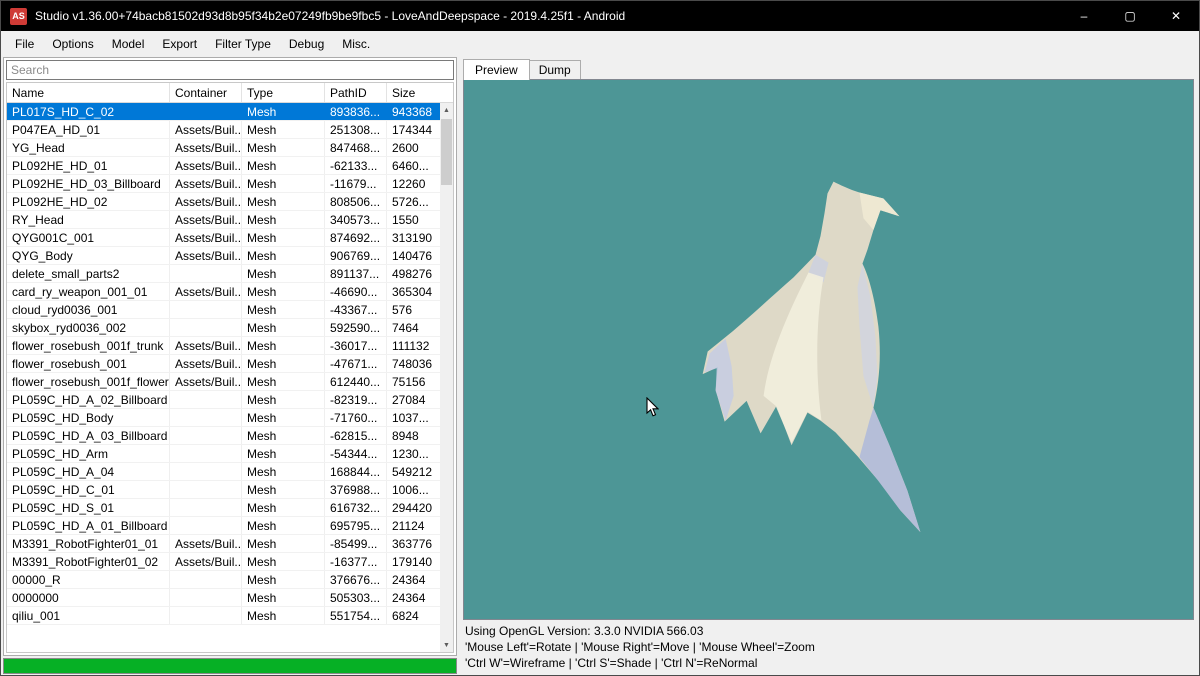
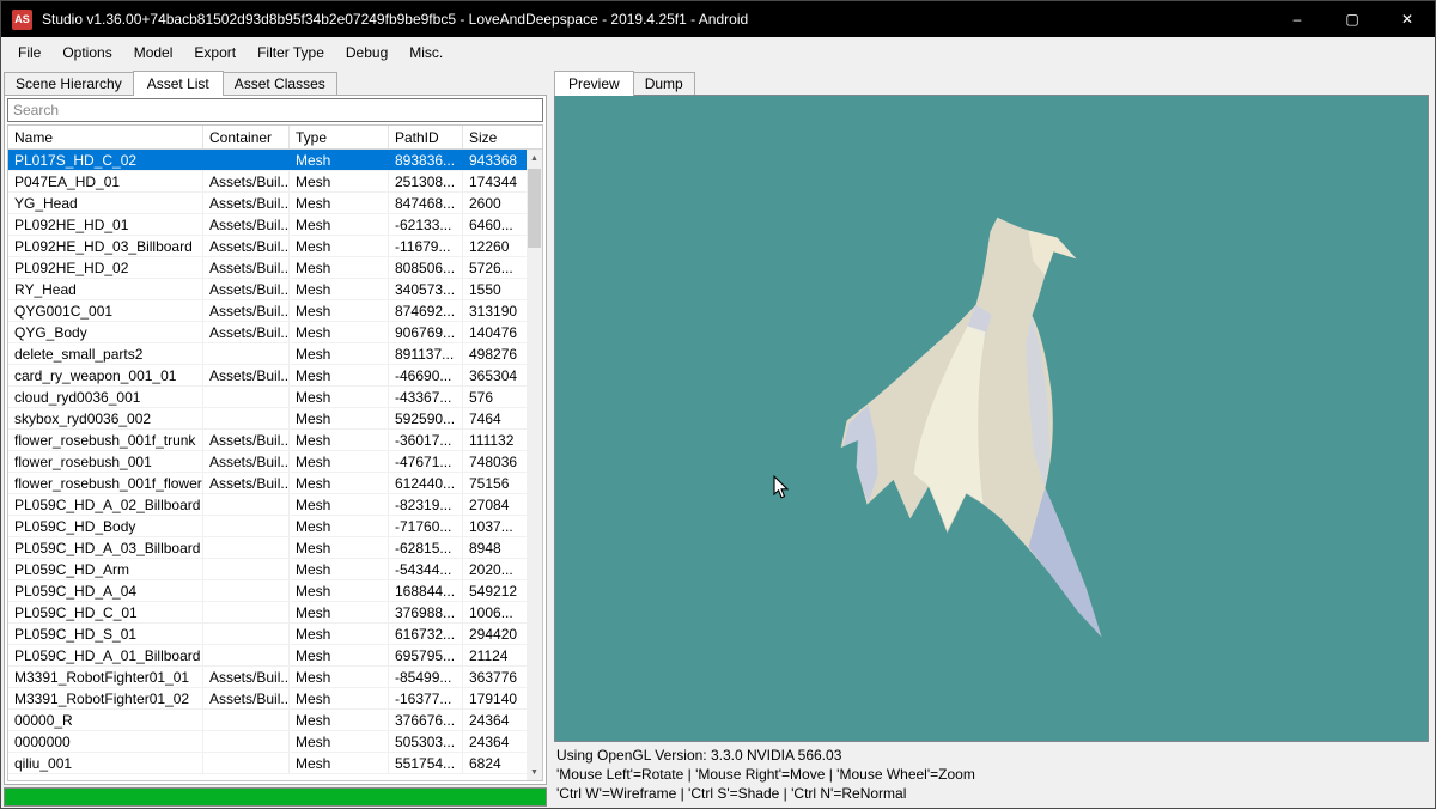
  AS
  Studio v1.36.00+74bacb81502d93d8b95f34b2e07249fb9be9fbc5 - LoveAndDeepspace - 2019.4.25f1 - Android
  –
  ▢
  ✕
  File
  Options
  Model
  Export
  Filter Type
  Debug
  Misc.
+ Scene Hierarchy
+ Asset List
+ Asset Classes
  Search
  Name
  Container
  Type
  PathID
  Size
  PL017S_HD_C_02
  Mesh
  893836...
  943368
  P047EA_HD_01
  Assets/Buil..
  Mesh
  251308...
  174344
  YG_Head
  Assets/Buil..
  Mesh
  847468...
  2600
  PL092HE_HD_01
  Assets/Buil..
  Mesh
  -62133...
  6460...
  PL092HE_HD_03_Billboard
  Assets/Buil..
  Mesh
  -11679...
  12260
  PL092HE_HD_02
  Assets/Buil..
  Mesh
  808506...
  5726...
  RY_Head
  Assets/Buil..
  Mesh
  340573...
  1550
  QYG001C_001
  Assets/Buil..
  Mesh
  874692...
  313190
  QYG_Body
  Assets/Buil..
  Mesh
  906769...
  140476
  delete_small_parts2
  Mesh
  891137...
  498276
  card_ry_weapon_001_01
  Assets/Buil..
  Mesh
  -46690...
  365304
  cloud_ryd0036_001
  Mesh
  -43367...
  576
  skybox_ryd0036_002
  Mesh
  592590...
  7464
  flower_rosebush_001f_trunk
  Assets/Buil..
  Mesh
  -36017...
  111132
  flower_rosebush_001
  Assets/Buil..
  Mesh
  -47671...
  748036
  flower_rosebush_001f_flower
  Assets/Buil..
  Mesh
  612440...
  75156
  PL059C_HD_A_02_Billboard
  Mesh
  -82319...
  27084
  PL059C_HD_Body
  Mesh
  -71760...
  1037...
  PL059C_HD_A_03_Billboard
  Mesh
  -62815...
  8948
  PL059C_HD_Arm
  Mesh
  -54344...
- 1230...
+ 2020...
  PL059C_HD_A_04
  Mesh
  168844...
  549212
  PL059C_HD_C_01
  Mesh
  376988...
  1006...
  PL059C_HD_S_01
  Mesh
  616732...
  294420
  PL059C_HD_A_01_Billboard
  Mesh
  695795...
  21124
  M3391_RobotFighter01_01
  Assets/Buil..
  Mesh
  -85499...
  363776
  M3391_RobotFighter01_02
  Assets/Buil..
  Mesh
  -16377...
  179140
  00000_R
  Mesh
  376676...
  24364
  0000000
  Mesh
  505303...
  24364
  qiliu_001
  Mesh
  551754...
  6824
  Preview
  Dump
  Using OpenGL Version: 3.3.0 NVIDIA 566.03
  'Mouse Left'=Rotate | 'Mouse Right'=Move | 'Mouse Wheel'=Zoom
  'Ctrl W'=Wireframe | 'Ctrl S'=Shade | 'Ctrl N'=ReNormal
